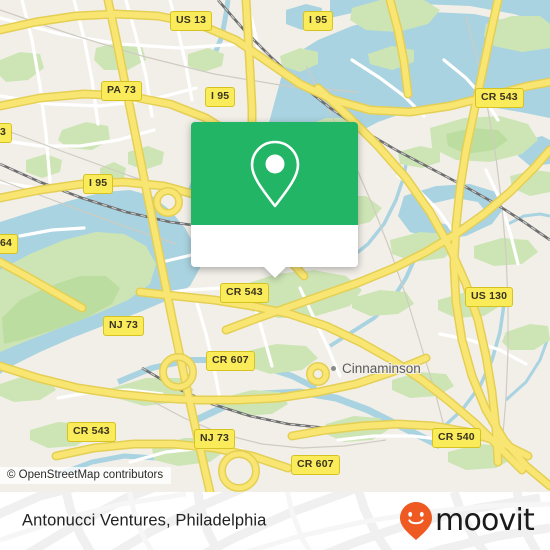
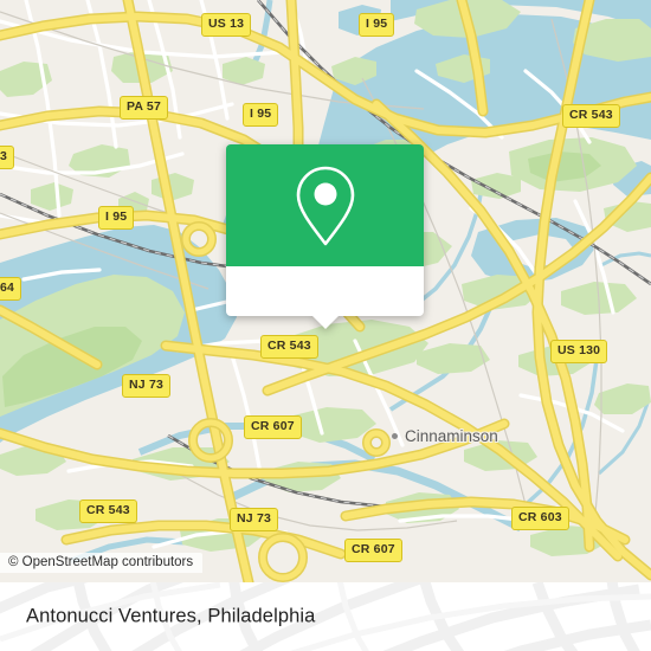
  US 13
  I 95
- PA 73
+ PA 57
  I 95
  CR 543
  3
  I 95
  64
  CR 543
  US 130
  NJ 73
  CR 607
  CR 543
  NJ 73
- CR 540
+ CR 603
  CR 607
  Cinnaminson
  © OpenStreetMap contributors
  Antonucci Ventures, Philadelphia
- moovit
